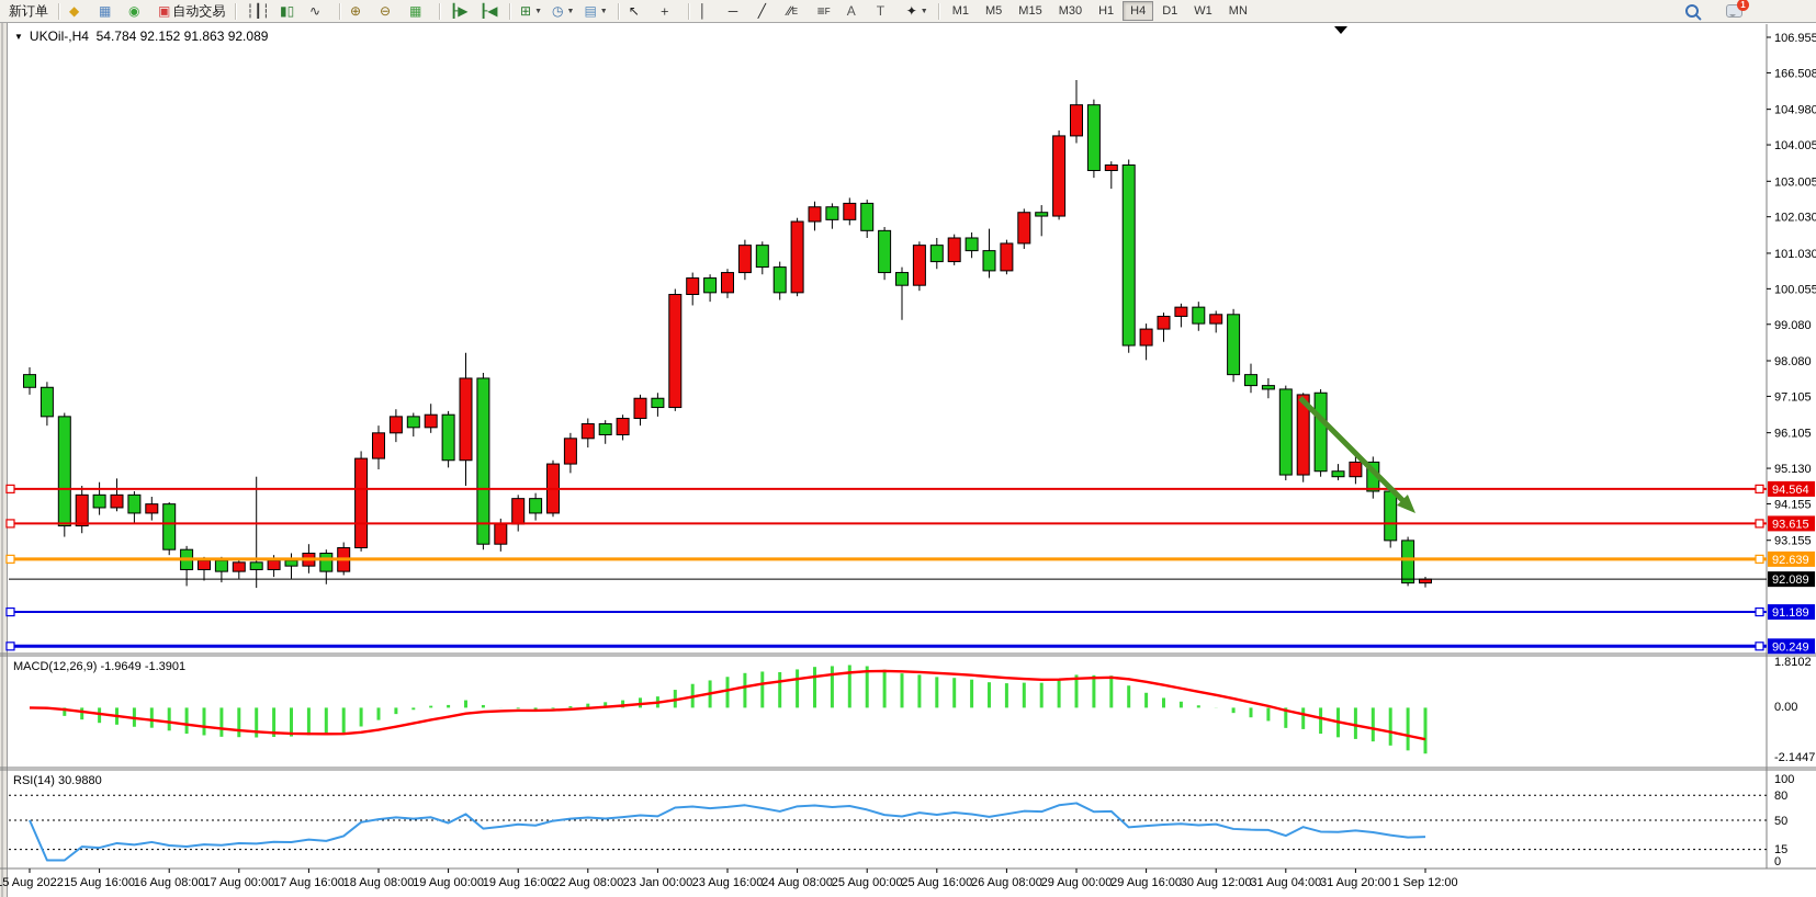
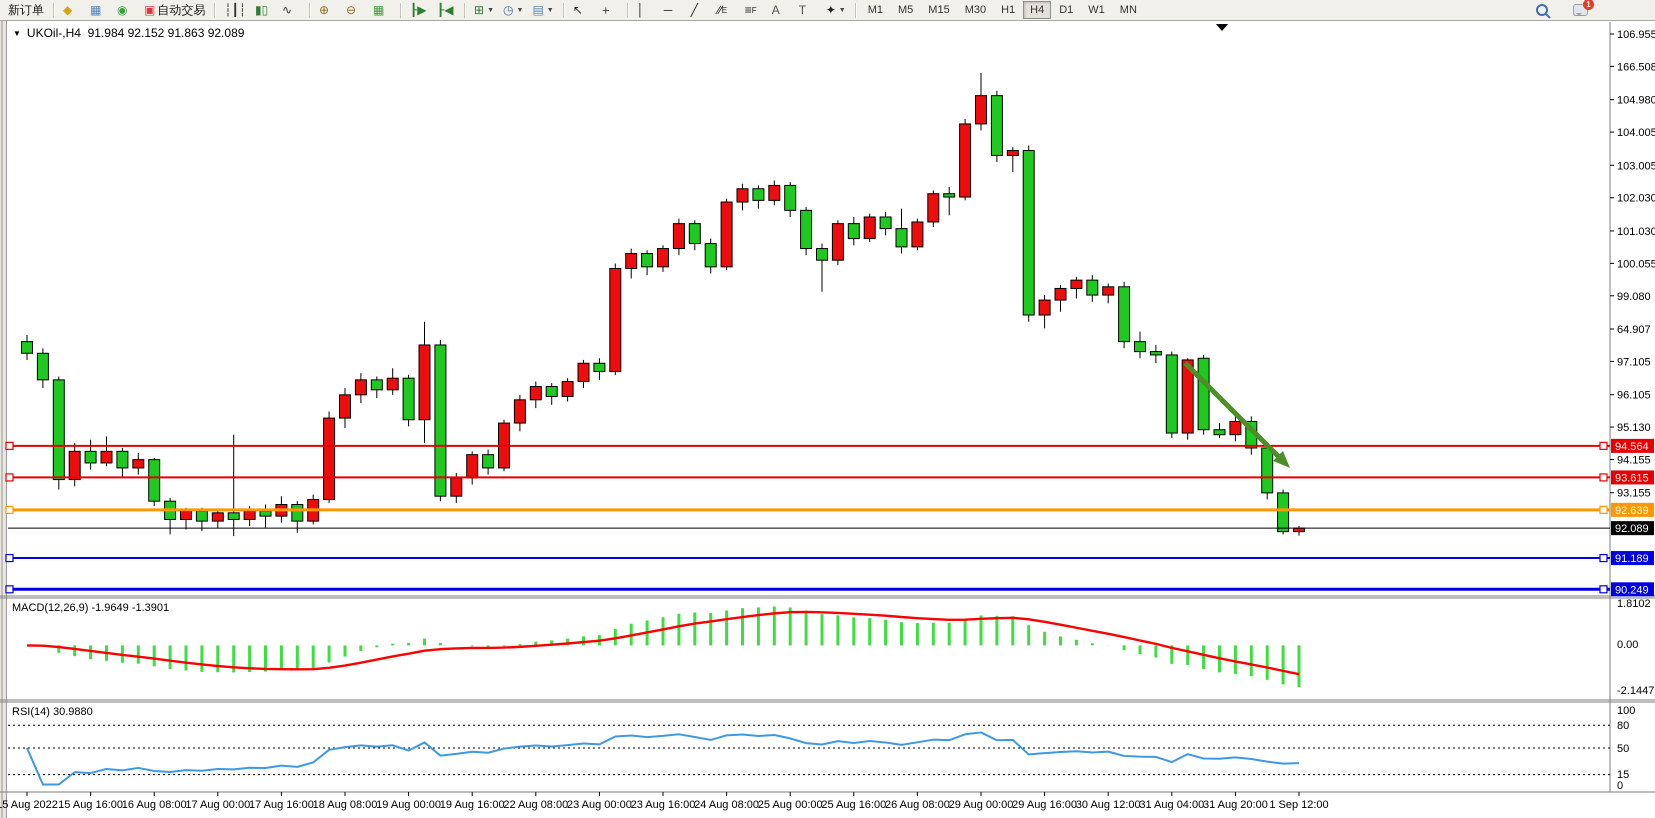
  新订单
  ◆
  ▦
  ◉
  ▣
  自动交易
  ┆┃┆
  ▮▯
  ∿
  ⊕
  ⊖
  ▦
  ┠▶
  ┠◀
  ⊞
  ◷
  ▤
  ↖
  ＋
  │
  ─
  ╱
  ∕∕
  E
  ≡
  F
  A
  T
  ✦
  M1
  M5
  M15
  M30
  H1
  H4
  D1
  W1
  MN
  1
  ▼
- UKOil-,H4 54.784 92.152 91.863 92.089
+ UKOil-,H4 91.984 92.152 91.863 92.089
  106.955
  166.508
  104.980
  104.005
  103.005
  102.030
  101.030
  100.055
  99.080
- 98.080
+ 64.907
  97.105
  96.105
  95.130
  94.155
  93.155
  94.564
  93.615
  92.639
  91.189
  90.249
  92.089
  1.8102
  0.00
  -2.1447
  100
  80
  50
  15
  0
  5 Aug 2022
  15 Aug 16:00
  16 Aug 08:00
  17 Aug 00:00
  17 Aug 16:00
  18 Aug 08:00
  19 Aug 00:00
  19 Aug 16:00
  22 Aug 08:00
- 23 Jan 00:00
+ 23 Aug 00:00
  23 Aug 16:00
  24 Aug 08:00
  25 Aug 00:00
  25 Aug 16:00
  26 Aug 08:00
  29 Aug 00:00
  29 Aug 16:00
  30 Aug 12:00
  31 Aug 04:00
  31 Aug 20:00
  1 Sep 12:00
  MACD(12,26,9) -1.9649 -1.3901
  RSI(14) 30.9880
